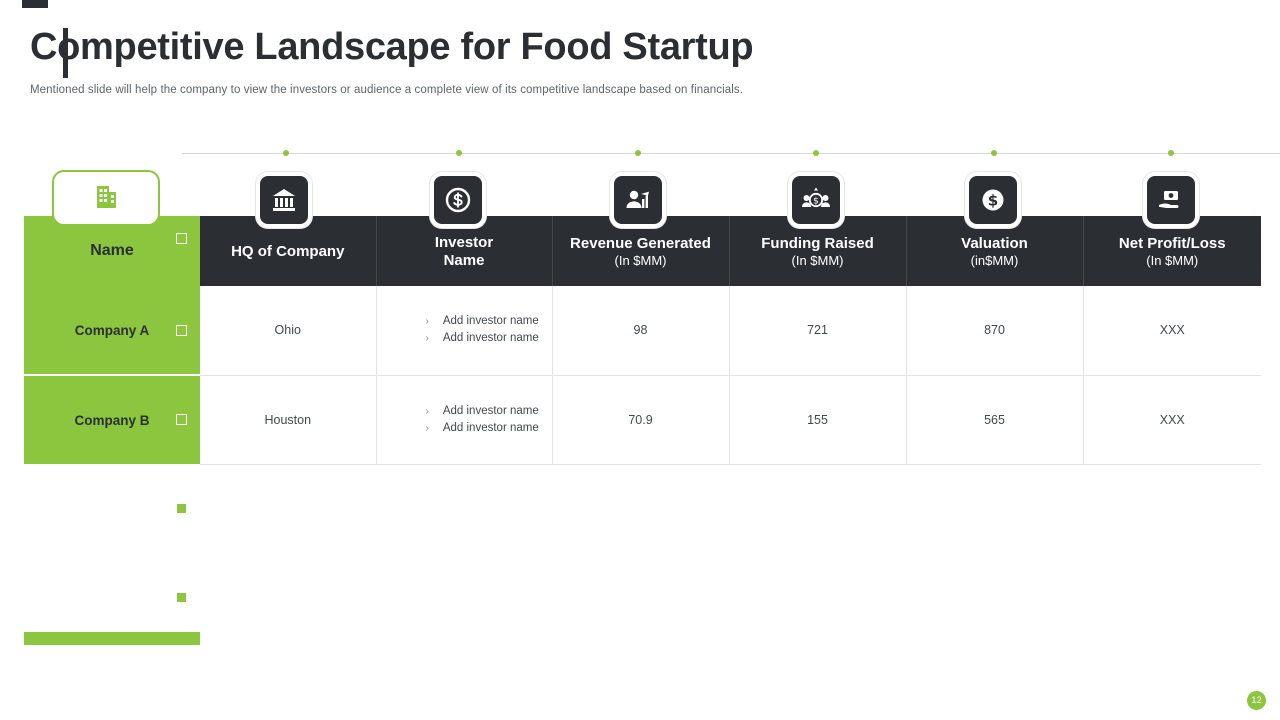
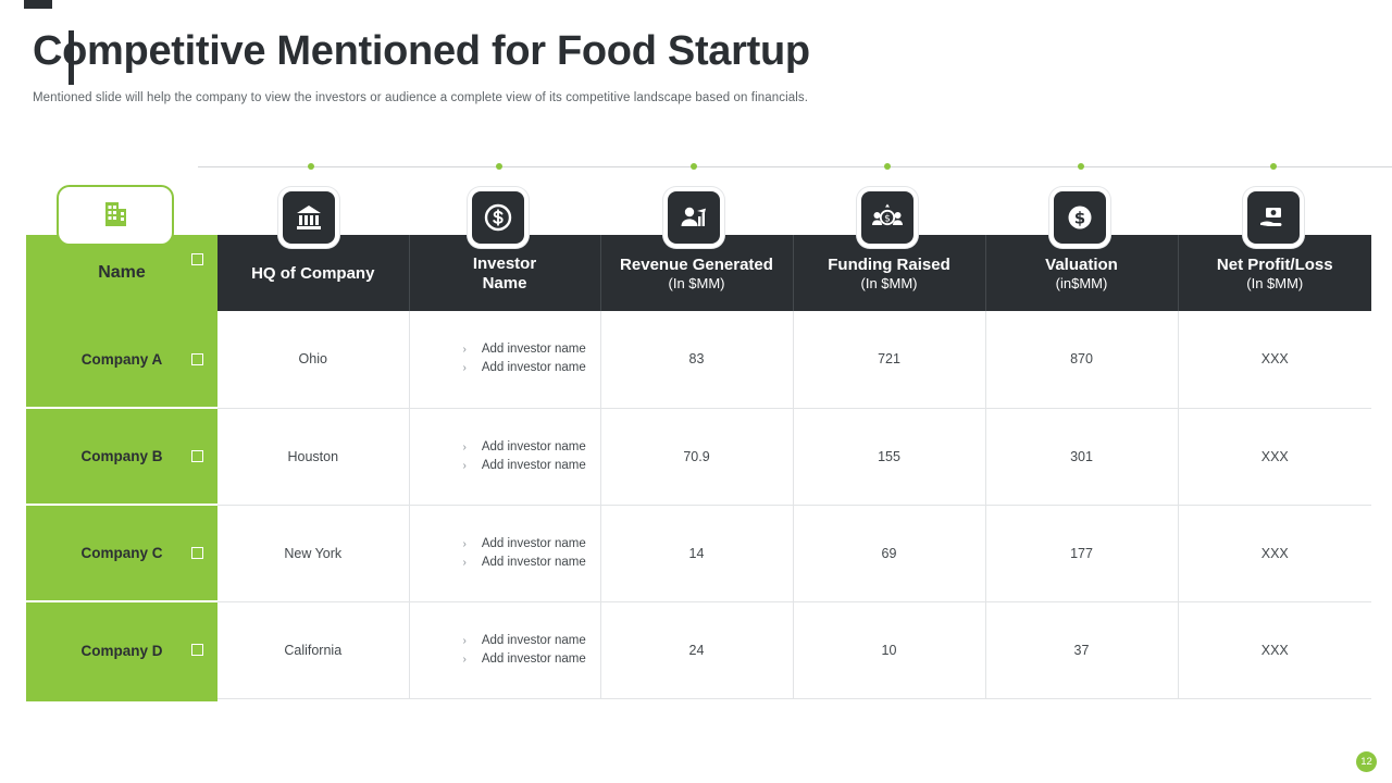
- Competitive Landscape for Food Startup
+ Competitive Mentioned for Food Startup
  Mentioned slide will help the company to view the investors or audience a complete view of its competitive landscape based on financials.
  $
  $
  Name	HQ of Company	Investor Name	Revenue Generated (In $MM)	Funding Raised (In $MM)	Valuation (in$MM)	Net Profit/Loss (In $MM)
- Company A	Ohio	› Add investor name › Add investor name	98	721	870	XXX
+ Company A	Ohio	› Add investor name › Add investor name	83	721	870	XXX
- Company B	Houston	› Add investor name › Add investor name	70.9	155	565	XXX
+ Company B	Houston	› Add investor name › Add investor name	70.9	155	301	XXX
+ Company C	New York	› Add investor name › Add investor name	14	69	177	XXX
+ Company D	California	› Add investor name › Add investor name	24	10	37	XXX
  12
